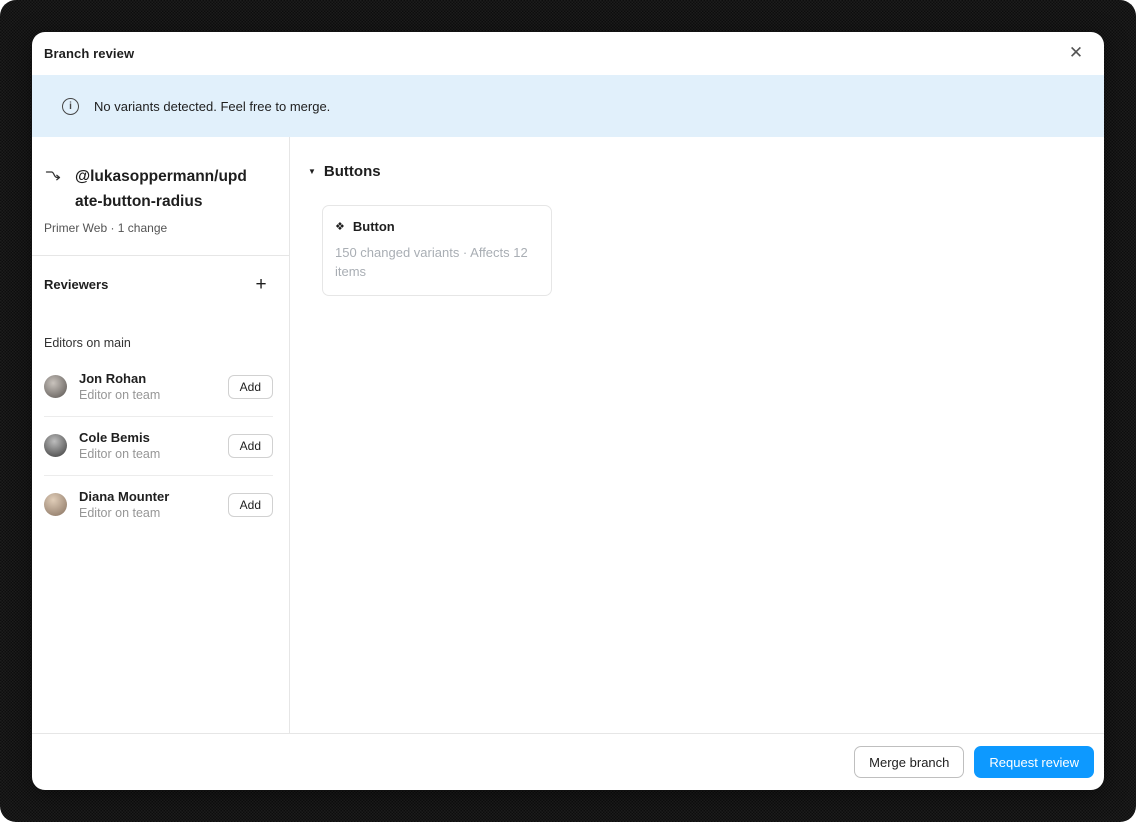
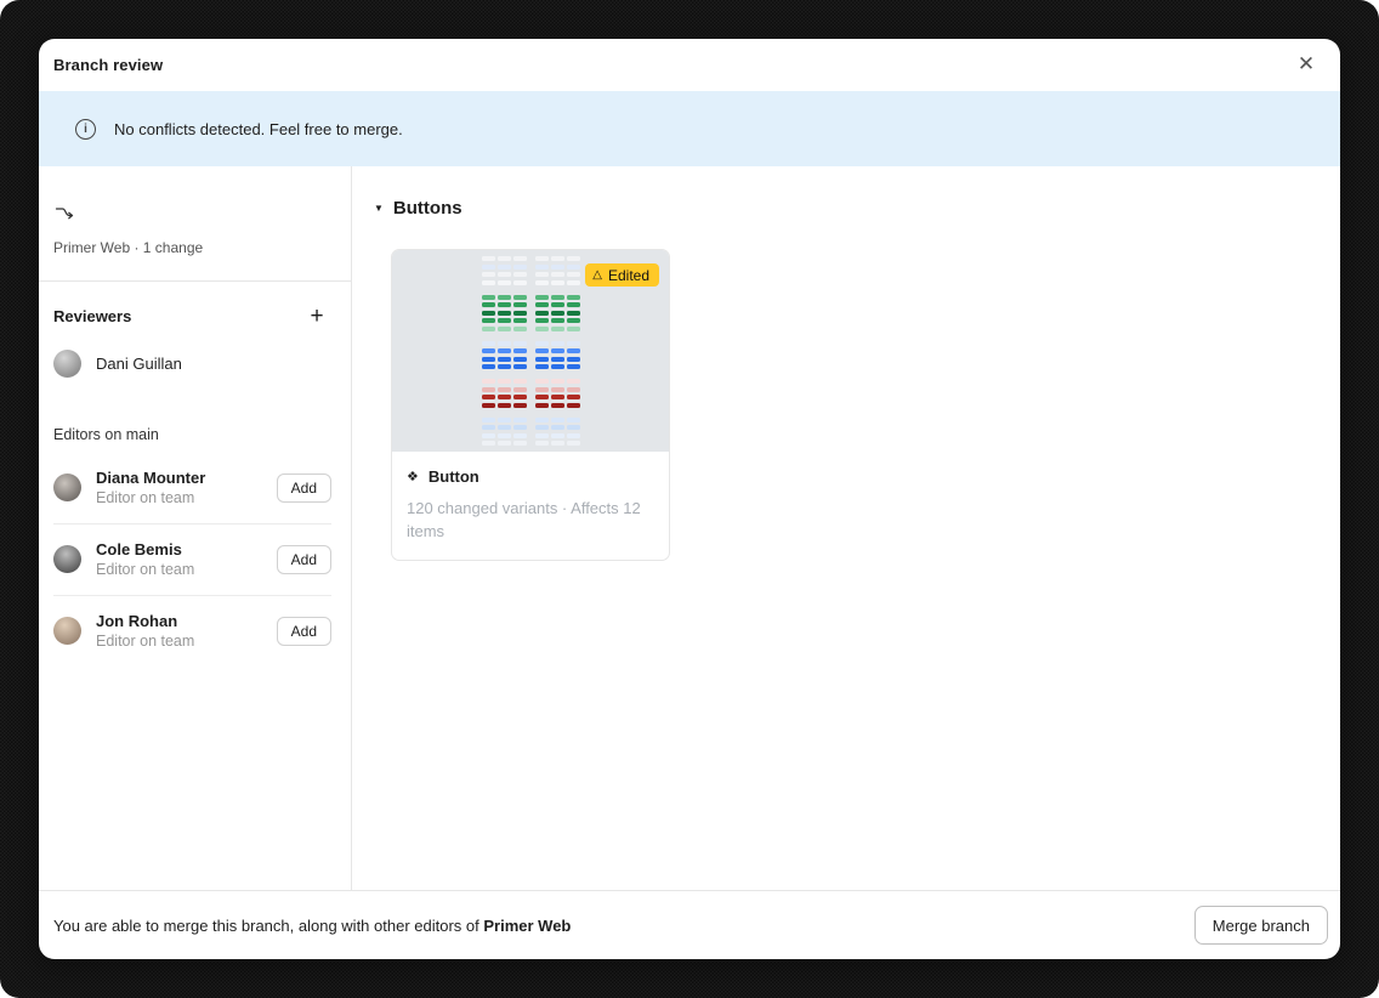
  Branch review
  ✕
  i
- No variants detected. Feel free to merge.
+ No conflicts detected. Feel free to merge.
- @lukasoppermann/update-button-radius
  Primer Web · 1 change
  Reviewers
  +
+ Dani Guillan
  Editors on main
- Jon Rohan
+ Diana Mounter
  Editor on team
  Add
  Cole Bemis
  Editor on team
  Add
- Diana Mounter
+ Jon Rohan
  Editor on team
  Add
  ▼
  Buttons
+ △
+ Edited
  ❖
  Button
- 150 changed variants · Affects 12 items
+ 120 changed variants · Affects 12 items
+ You are able to merge this branch, along with other editors of Primer Web
  Merge branch
- Request review
